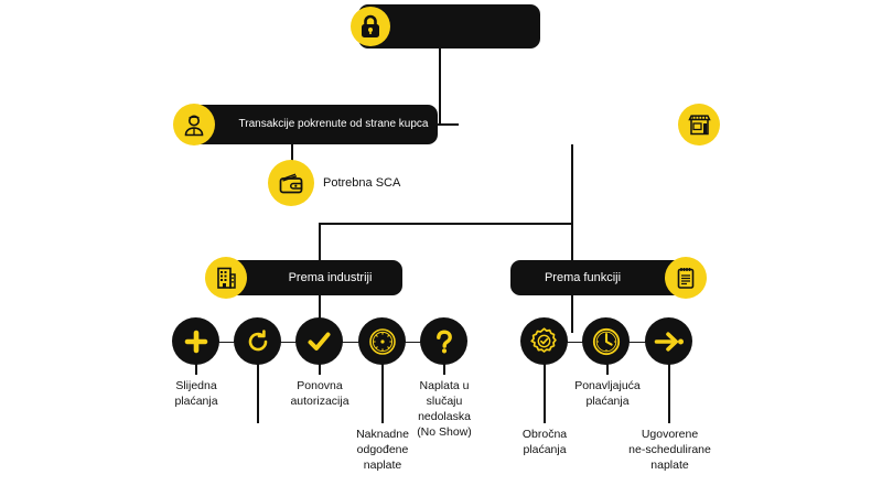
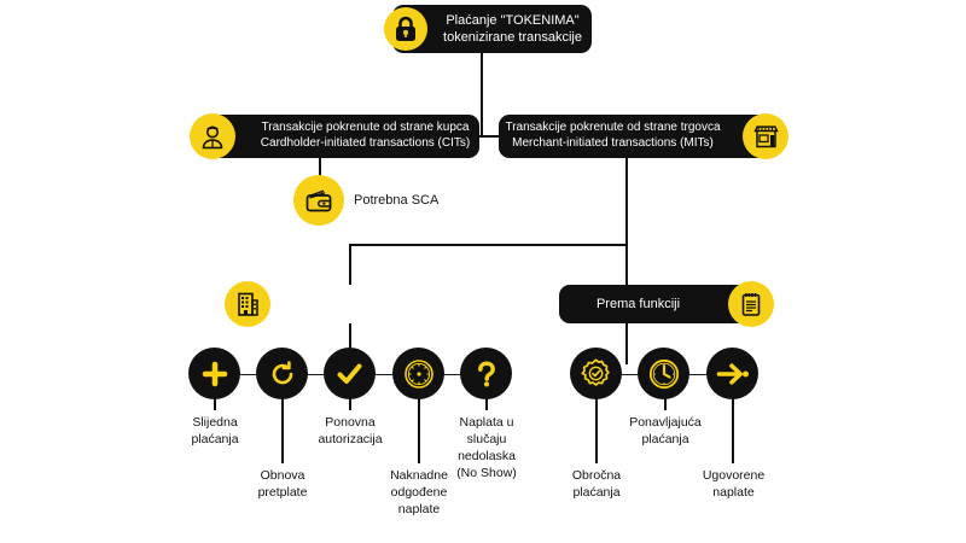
+ Plaćanje "TOKENIMA"
+ tokenizirane transakcije
  Transakcije pokrenute od strane kupca
+ Cardholder-initiated transactions (CITs)
+ Transakcije pokrenute od strane trgovca
+ Merchant-initiated transactions (MITs)
  Potrebna SCA
- Prema industriji
  Prema funkciji
  Slijedna
  plaćanja
+ Obnova
+ pretplate
  Ponovna
  autorizacija
  Naknadne
  odgođene
  naplate
  Naplata u
  slučaju
  nedolaska
  (No Show)
  Obročna
  plaćanja
  Ponavljajuća
  plaćanja
  Ugovorene
- ne-schedulirane
  naplate
